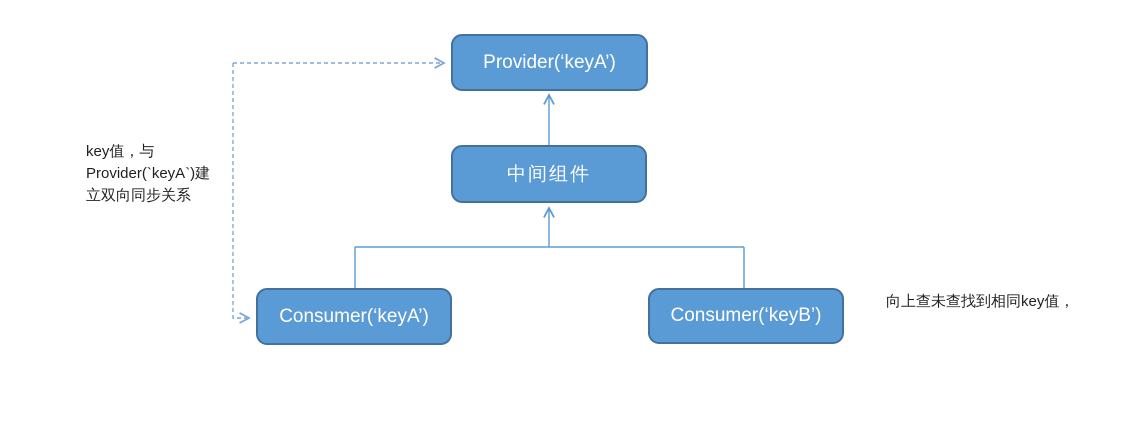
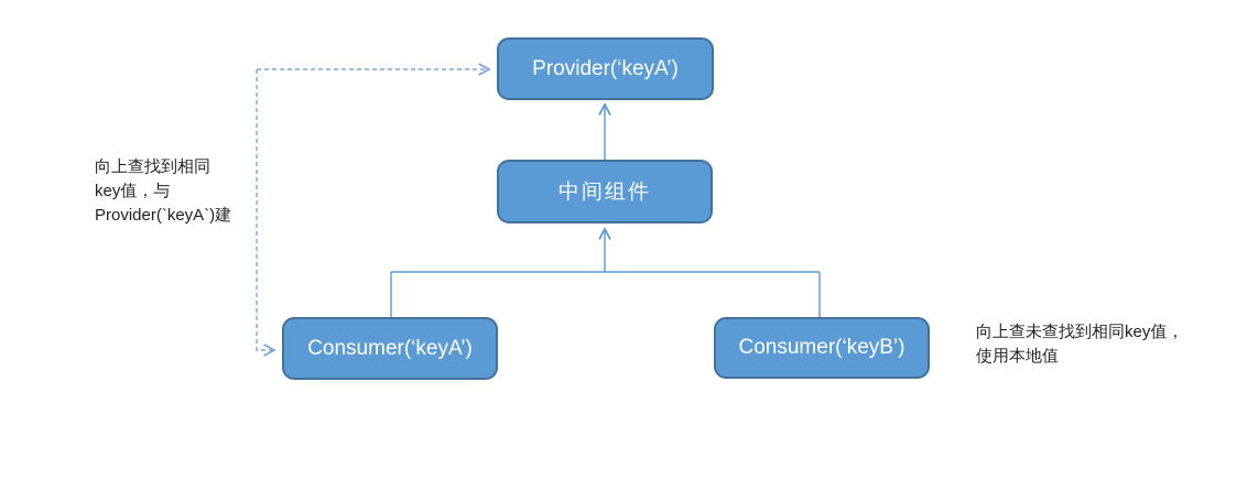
  Provider(‘keyA’)
  中间组件
  Consumer(‘keyA’)
  Consumer(‘keyB’)
+ 向上查找到相同
  key值，与
  Provider(`keyA`)建
- 立双向同步关系
  向上查未查找到相同key值，
+ 使用本地值
